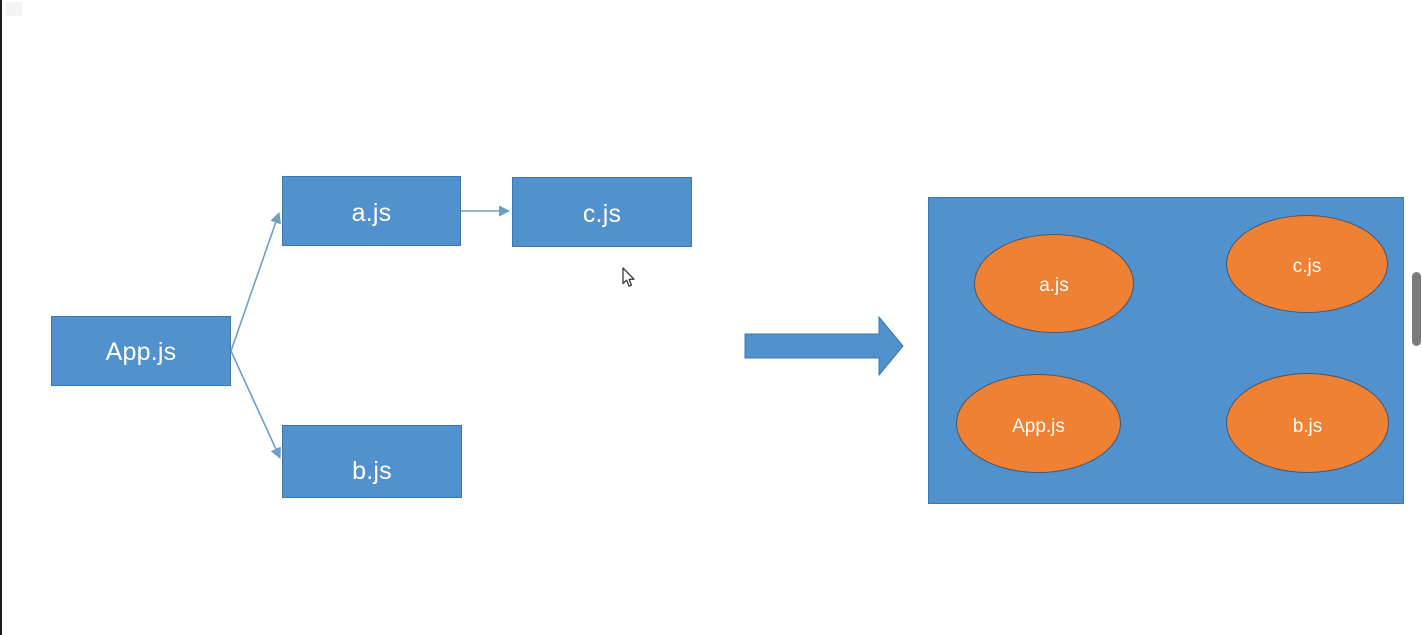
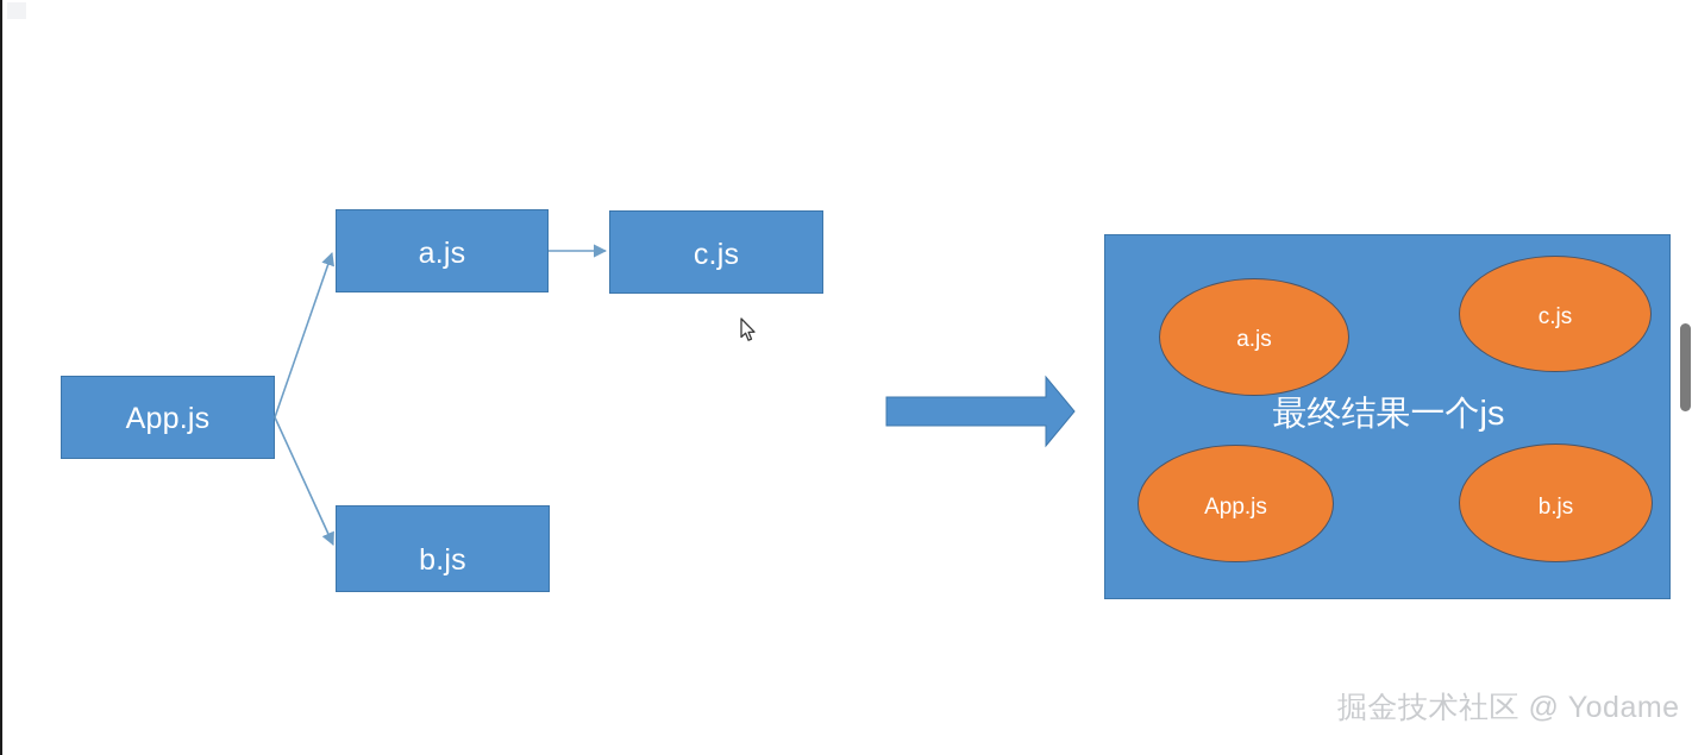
  App.js
  a.js
  c.js
  b.js
  a.js
  c.js
  App.js
  b.js
+ 最终结果一个js
+ 掘金技术社区 @ Yodame
